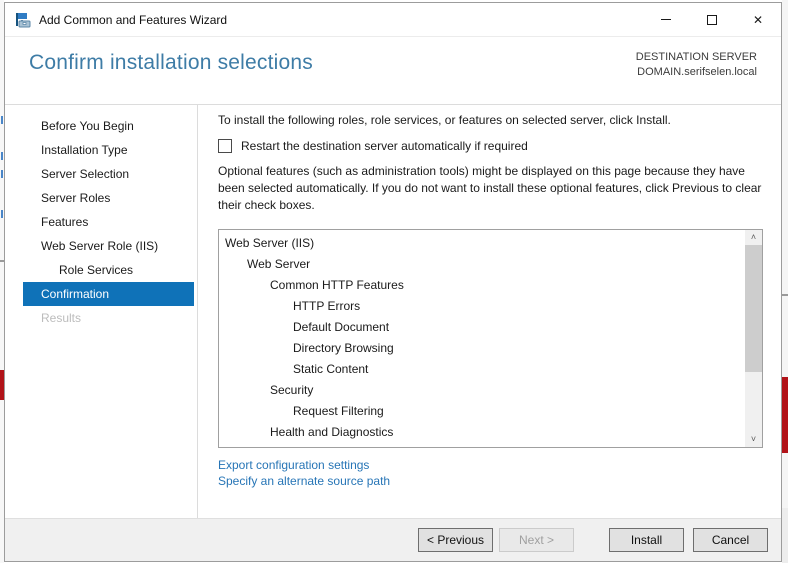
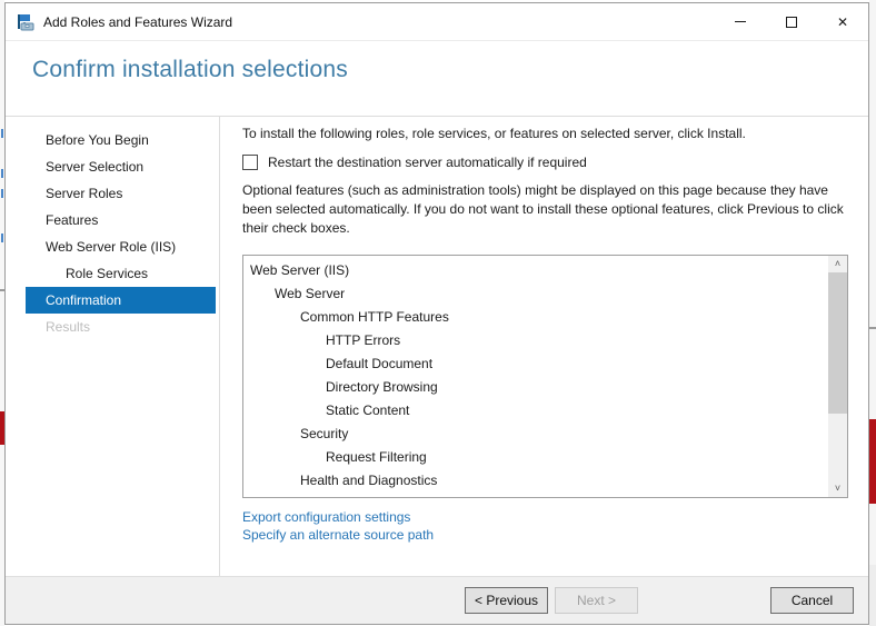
- Add Common and Features Wizard
+ Add Roles and Features Wizard
  ✕
  Confirm installation selections
- DESTINATION SERVER
- DOMAIN.serifselen.local
  Before You Begin
- Installation Type
  Server Selection
  Server Roles
  Features
  Web Server Role (IIS)
  Role Services
  Confirmation
  Results
  To install the following roles, role services, or features on selected server, click Install.
  Restart the destination server automatically if required
- Optional features (such as administration tools) might be displayed on this page because they have been selected automatically. If you do not want to install these optional features, click Previous to clear their check boxes.
+ Optional features (such as administration tools) might be displayed on this page because they have been selected automatically. If you do not want to install these optional features, click Previous to click their check boxes.
  Web Server (IIS)
  Web Server
  Common HTTP Features
  HTTP Errors
  Default Document
  Directory Browsing
  Static Content
  Security
  Request Filtering
  Health and Diagnostics
  ˄
  ˅
  Export configuration settings
  Specify an alternate source path
  < Previous
  Next >
- Install
  Cancel
